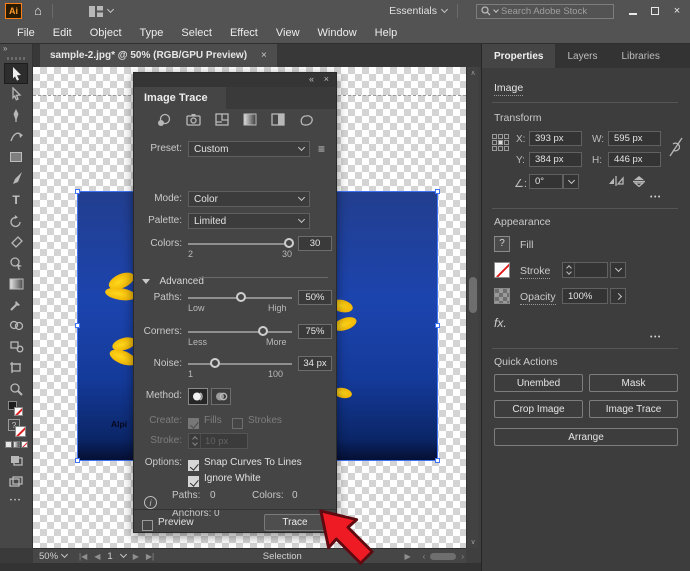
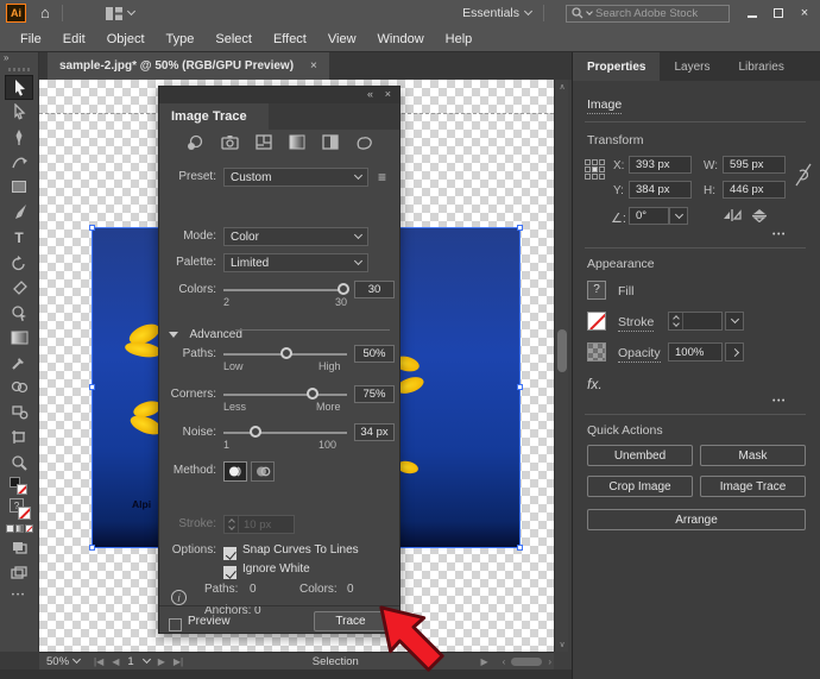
  Ai
  ⌂
  Essentials
  Search Adobe Stock
  ×
  File
  Edit
  Object
  Type
  Select
  Effect
  View
  Window
  Help
  sample-2.jpg* @ 50% (RGB/GPU Preview)
  ×
  »
  T
  ?
  Alpi
  «
  ×
  Image Trace
  Preset:
  Custom
  ≡
  Mode:
  Color
  Palette:
  Limited
  Colors:
  30
  2
  30
  Advanced
  Paths:
  50%
  Low
  High
  Corners:
  75%
  Less
  More
  Noise:
  34 px
  1
  100
  Method:
- Create:
- Fills
- Strokes
  Stroke:
  10 px
  Options:
  Snap Curves To Lines
  Ignore White
  i
  Paths:
  0
  Colors:
  0
  Anchors:
  0
  Preview
  Trace
  Properties
  Layers
  Libraries
  Image
  Transform
  X:
  393 px
  W:
  595 px
  Y:
  384 px
  H:
  446 px
  ∠:
  0°
  Appearance
  ?
  Fill
  Stroke
  Opacity
  100%
  fx.
  Quick Actions
  Unembed
  Mask
  Crop Image
  Image Trace
  Arrange
  50%
  |◀
  ◀
  1
  ▶
  ▶|
  Selection
  ▶
  ‹
  ›
